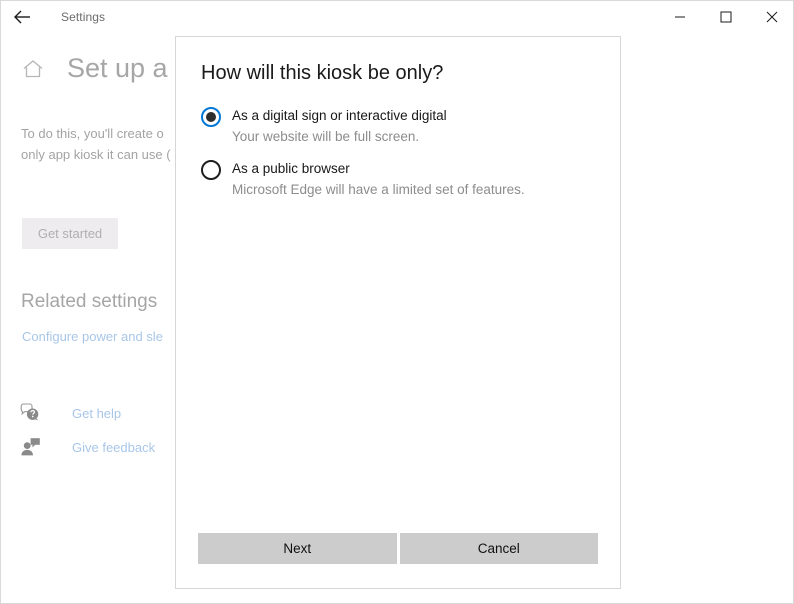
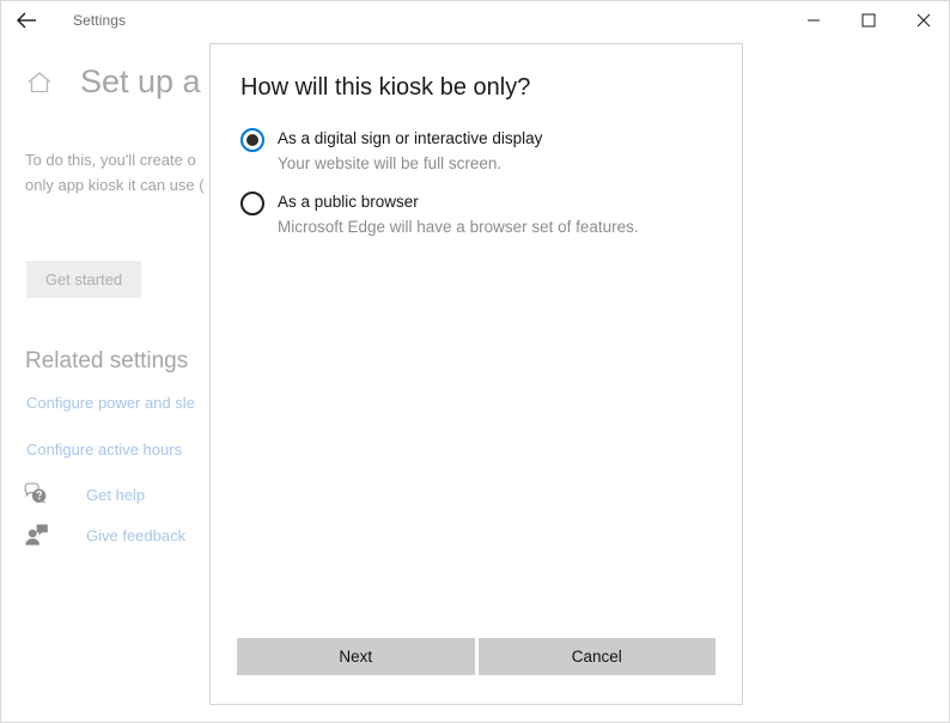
  Settings
  Set up a
  To do this, you'll create o
  only app kiosk it can use (
  Get started
  Related settings
  Configure power and sle
+ Configure active hours
  Get help
  Give feedback
  How will this kiosk be only?
- As a digital sign or interactive digital
+ As a digital sign or interactive display
  Your website will be full screen.
  As a public browser
- Microsoft Edge will have a limited set of features.
+ Microsoft Edge will have a browser set of features.
  Next
  Cancel
